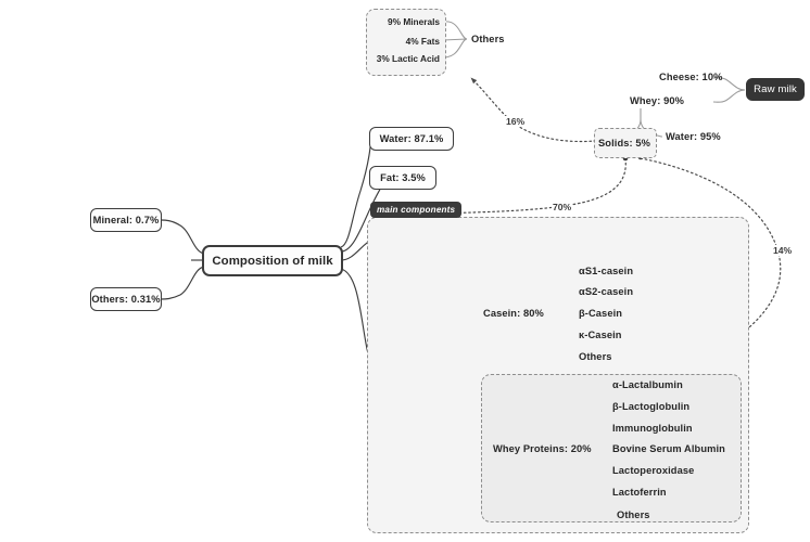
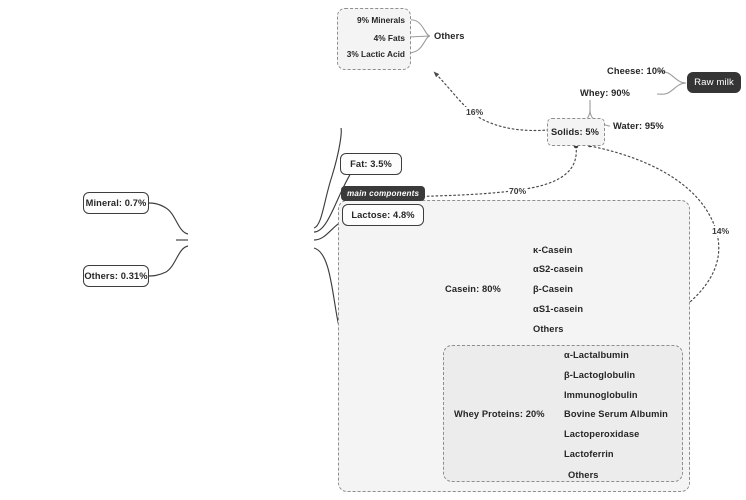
  9% Minerals
  4% Fats
  3% Lactic Acid
  Others
  Raw milk
  Cheese: 10%
  Whey: 90%
  Water: 95%
  Solids: 5%
  16%
  70%
  14%
- Composition of milk
  Mineral: 0.7%
  Others: 0.31%
- Water: 87.1%
  Fat: 3.5%
+ Lactose: 4.8%
  main components
  Casein: 80%
- αS1-casein
+ κ-Casein
  αS2-casein
  β-Casein
- κ-Casein
+ αS1-casein
  Others
  Whey Proteins: 20%
  α-Lactalbumin
  β-Lactoglobulin
  Immunoglobulin
  Bovine Serum Albumin
  Lactoperoxidase
  Lactoferrin
  Others
